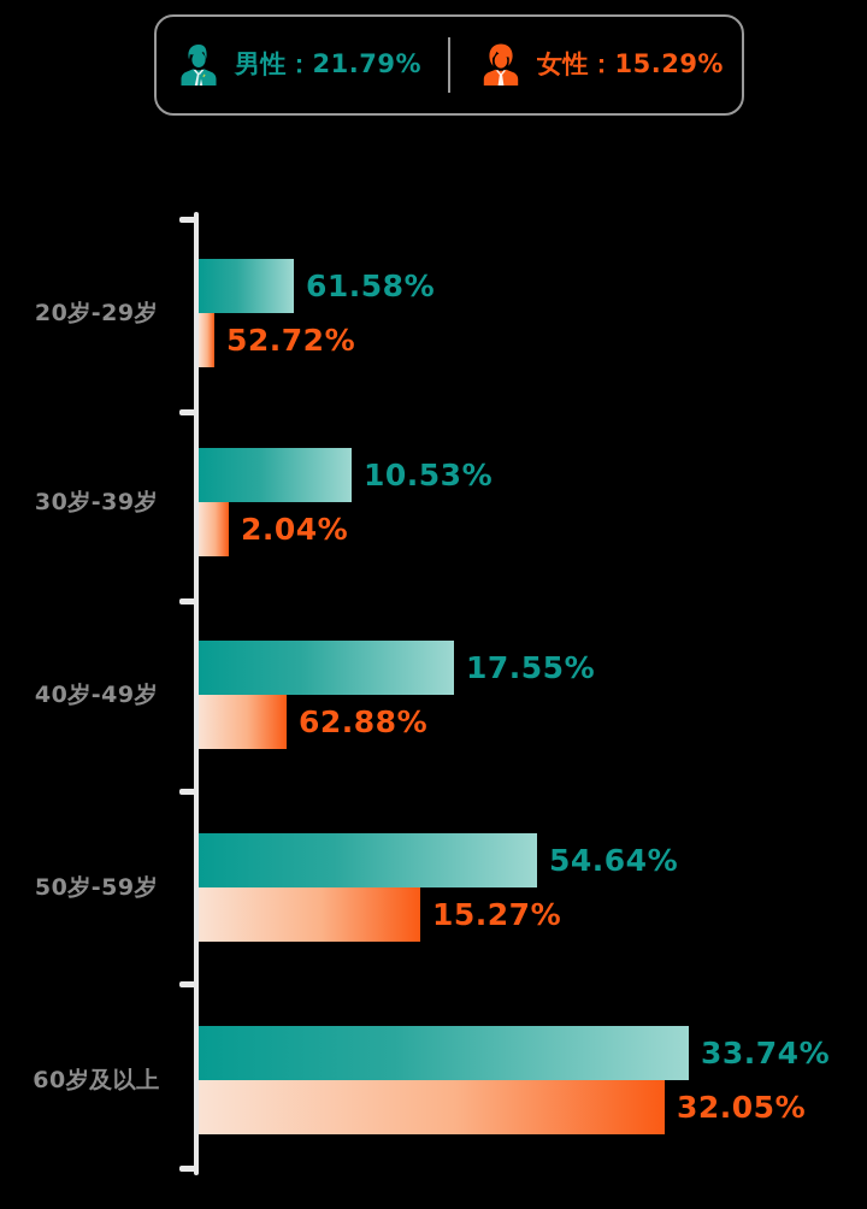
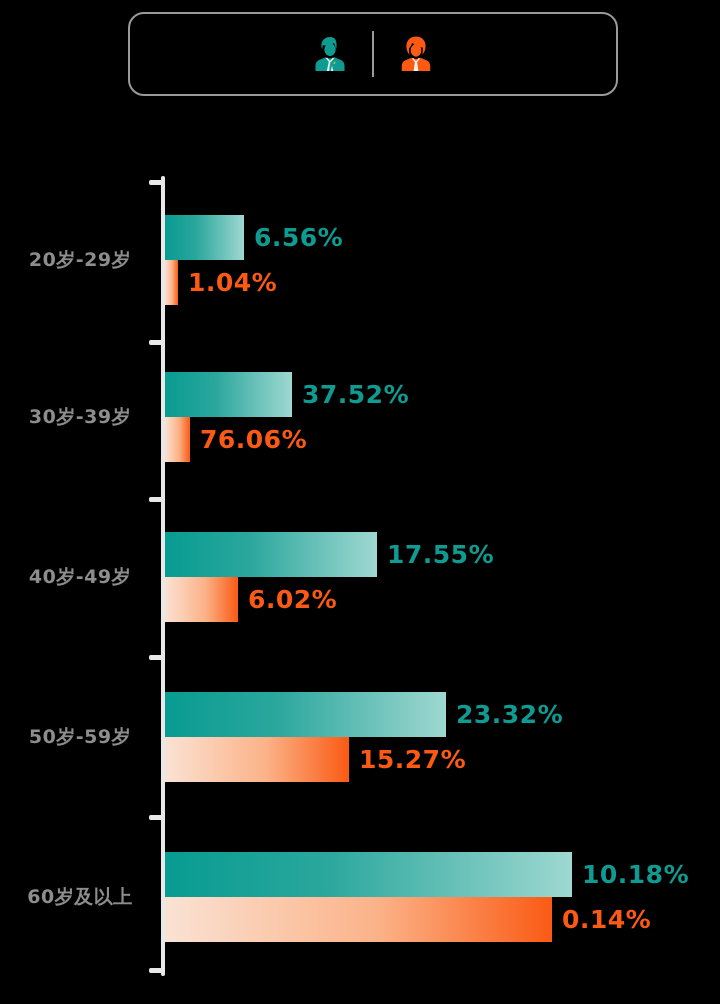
- 男性：21.79%
- 女性：15.29%
  20岁-29岁
  30岁-39岁
  40岁-49岁
  50岁-59岁
  60岁及以上
- 61.58%
+ 6.56%
- 52.72%
+ 1.04%
- 10.53%
+ 37.52%
- 2.04%
+ 76.06%
  17.55%
- 62.88%
+ 6.02%
- 54.64%
+ 23.32%
  15.27%
- 33.74%
+ 10.18%
- 32.05%
+ 0.14%
